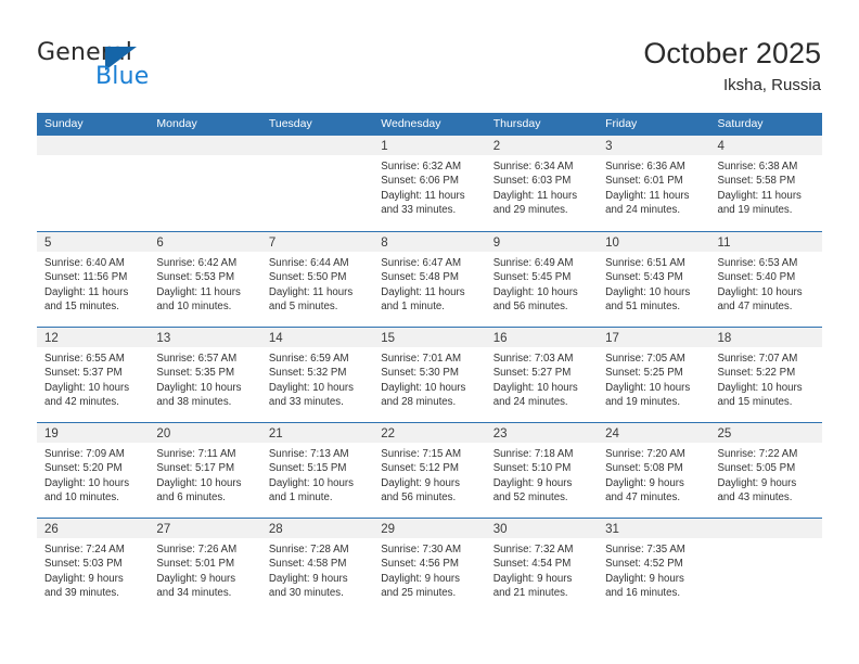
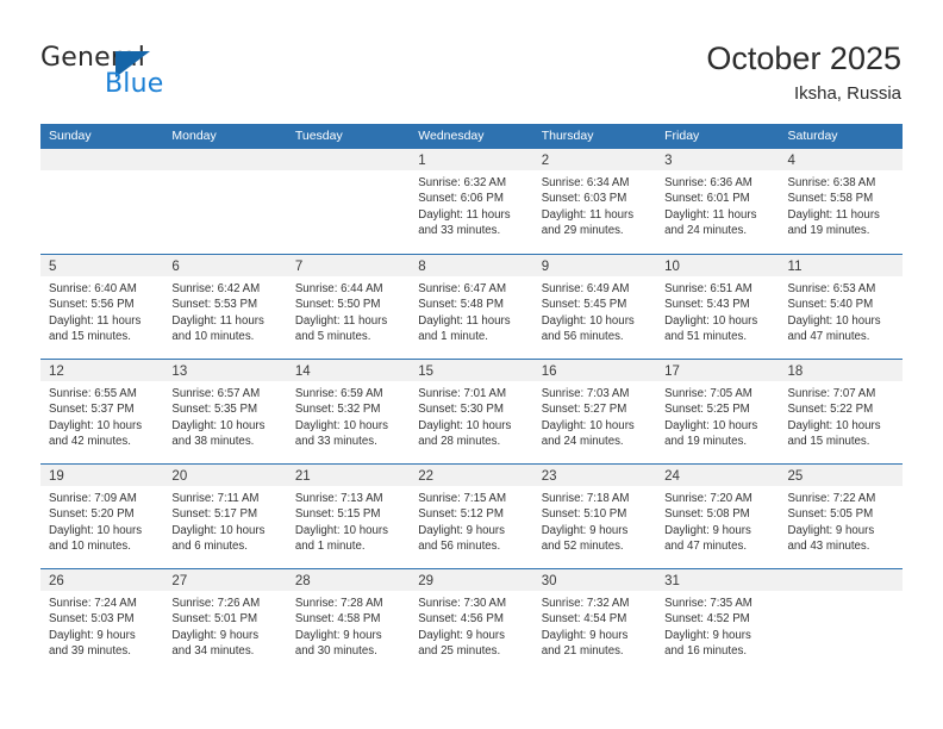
  General
  Blue
  October 2025
  Iksha, Russia
  Sunday
  Monday
  Tuesday
  Wednesday
  Thursday
  Friday
  Saturday
  1
  Sunrise: 6:32 AM
  Sunset: 6:06 PM
  Daylight: 11 hours
  and 33 minutes.
  2
  Sunrise: 6:34 AM
  Sunset: 6:03 PM
  Daylight: 11 hours
  and 29 minutes.
  3
  Sunrise: 6:36 AM
  Sunset: 6:01 PM
  Daylight: 11 hours
  and 24 minutes.
  4
  Sunrise: 6:38 AM
  Sunset: 5:58 PM
  Daylight: 11 hours
  and 19 minutes.
  5
  Sunrise: 6:40 AM
- Sunset: 11:56 PM
+ Sunset: 5:56 PM
  Daylight: 11 hours
  and 15 minutes.
  6
  Sunrise: 6:42 AM
  Sunset: 5:53 PM
  Daylight: 11 hours
  and 10 minutes.
  7
  Sunrise: 6:44 AM
  Sunset: 5:50 PM
  Daylight: 11 hours
  and 5 minutes.
  8
  Sunrise: 6:47 AM
  Sunset: 5:48 PM
  Daylight: 11 hours
  and 1 minute.
  9
  Sunrise: 6:49 AM
  Sunset: 5:45 PM
  Daylight: 10 hours
  and 56 minutes.
  10
  Sunrise: 6:51 AM
  Sunset: 5:43 PM
  Daylight: 10 hours
  and 51 minutes.
  11
  Sunrise: 6:53 AM
  Sunset: 5:40 PM
  Daylight: 10 hours
  and 47 minutes.
  12
  Sunrise: 6:55 AM
  Sunset: 5:37 PM
  Daylight: 10 hours
  and 42 minutes.
  13
  Sunrise: 6:57 AM
  Sunset: 5:35 PM
  Daylight: 10 hours
  and 38 minutes.
  14
  Sunrise: 6:59 AM
  Sunset: 5:32 PM
  Daylight: 10 hours
  and 33 minutes.
  15
  Sunrise: 7:01 AM
  Sunset: 5:30 PM
  Daylight: 10 hours
  and 28 minutes.
  16
  Sunrise: 7:03 AM
  Sunset: 5:27 PM
  Daylight: 10 hours
  and 24 minutes.
  17
  Sunrise: 7:05 AM
  Sunset: 5:25 PM
  Daylight: 10 hours
  and 19 minutes.
  18
  Sunrise: 7:07 AM
  Sunset: 5:22 PM
  Daylight: 10 hours
  and 15 minutes.
  19
  Sunrise: 7:09 AM
  Sunset: 5:20 PM
  Daylight: 10 hours
  and 10 minutes.
  20
  Sunrise: 7:11 AM
  Sunset: 5:17 PM
  Daylight: 10 hours
  and 6 minutes.
  21
  Sunrise: 7:13 AM
  Sunset: 5:15 PM
  Daylight: 10 hours
  and 1 minute.
  22
  Sunrise: 7:15 AM
  Sunset: 5:12 PM
  Daylight: 9 hours
  and 56 minutes.
  23
  Sunrise: 7:18 AM
  Sunset: 5:10 PM
  Daylight: 9 hours
  and 52 minutes.
  24
  Sunrise: 7:20 AM
  Sunset: 5:08 PM
  Daylight: 9 hours
  and 47 minutes.
  25
  Sunrise: 7:22 AM
  Sunset: 5:05 PM
  Daylight: 9 hours
  and 43 minutes.
  26
  Sunrise: 7:24 AM
  Sunset: 5:03 PM
  Daylight: 9 hours
  and 39 minutes.
  27
  Sunrise: 7:26 AM
  Sunset: 5:01 PM
  Daylight: 9 hours
  and 34 minutes.
  28
  Sunrise: 7:28 AM
  Sunset: 4:58 PM
  Daylight: 9 hours
  and 30 minutes.
  29
  Sunrise: 7:30 AM
  Sunset: 4:56 PM
  Daylight: 9 hours
  and 25 minutes.
  30
  Sunrise: 7:32 AM
  Sunset: 4:54 PM
  Daylight: 9 hours
  and 21 minutes.
  31
  Sunrise: 7:35 AM
  Sunset: 4:52 PM
  Daylight: 9 hours
  and 16 minutes.
